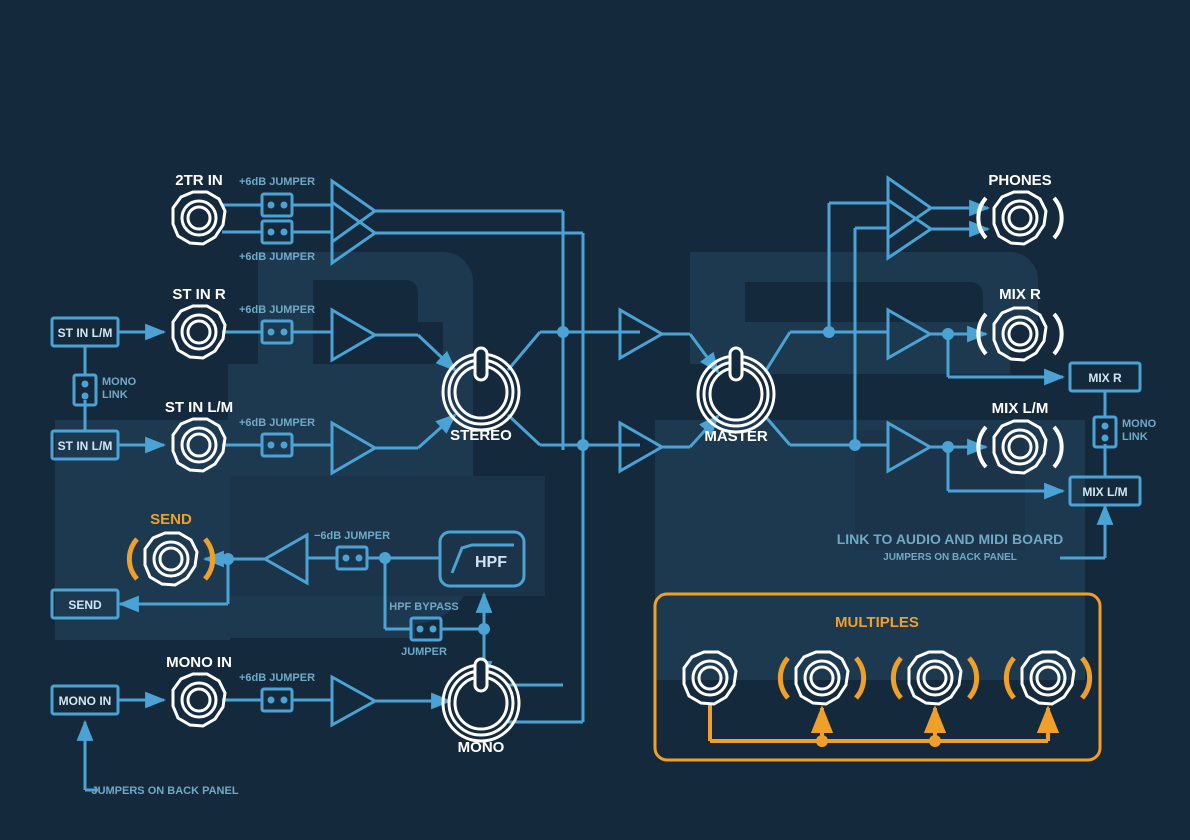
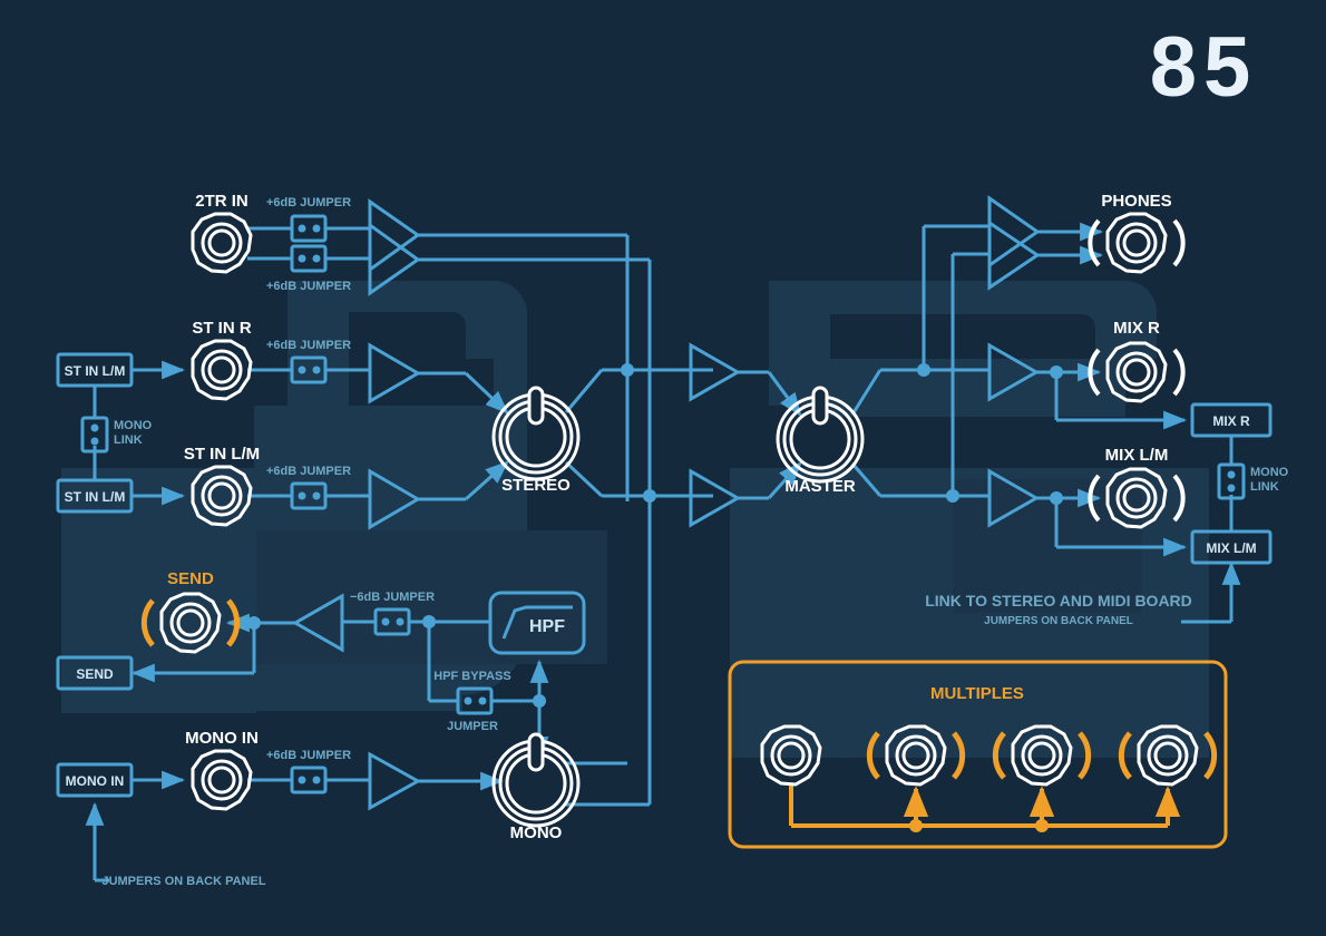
+ 85
  2TR IN
  ST IN R
  ST IN L/M
  MONO IN
  SEND
  PHONES
  MIX R
  MIX L/M
  STEREO
  MASTER
  MONO
  +6dB JUMPER
  +6dB JUMPER
  +6dB JUMPER
  +6dB JUMPER
  +6dB JUMPER
  −6dB JUMPER
  HPF BYPASS
  JUMPER
  MONO
  LINK
  MONO
  LINK
  ST IN L/M
  ST IN L/M
  SEND
  MONO IN
  MIX R
  MIX L/M
  HPF
  JUMPERS ON BACK PANEL
- LINK TO AUDIO AND MIDI BOARD
+ LINK TO STEREO AND MIDI BOARD
  JUMPERS ON BACK PANEL
  MULTIPLES
